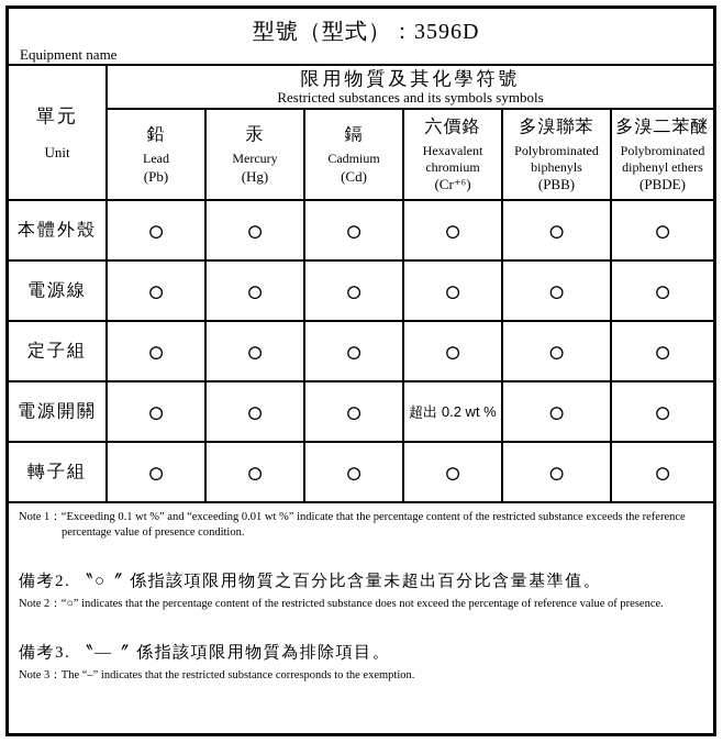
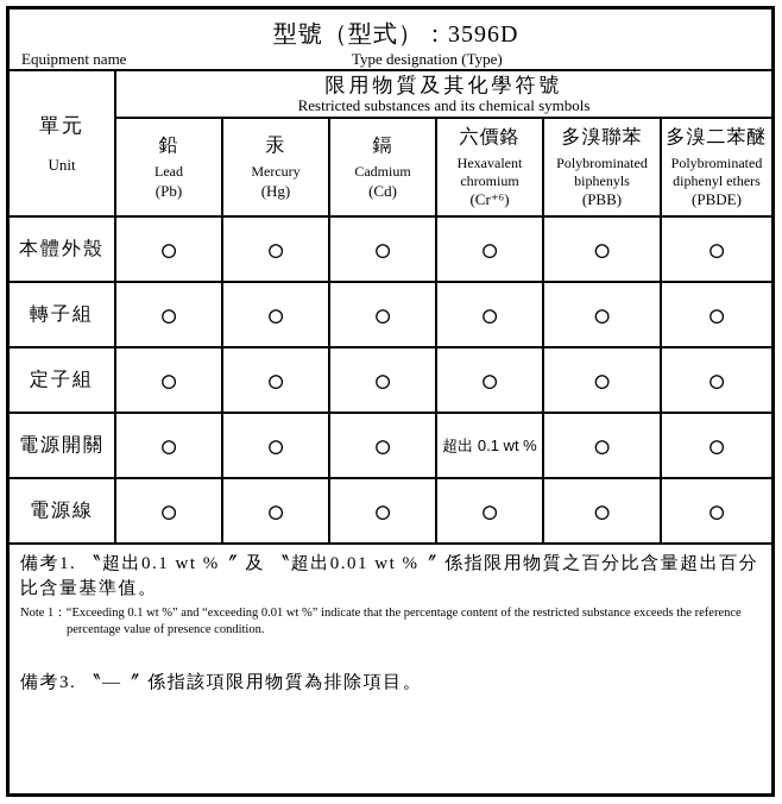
  Equipment name
  型號（型式）：3596D
+ Type designation (Type)
- 單元 Unit	限用物質及其化學符號 Restricted substances and its symbols symbols
+ 單元 Unit	限用物質及其化學符號 Restricted substances and its chemical symbols
  鉛 Lead (Pb)	汞 Mercury (Hg)	鎘 Cadmium (Cd)	六價鉻 Hexavalent chromium (Cr⁺⁶)	多溴聯苯 Polybrominated biphenyls (PBB)	多溴二苯醚 Polybrominated diphenyl ethers (PBDE)
  本體外殼	○	○	○	○	○	○
- 電源線	○	○	○	○	○	○
+ 轉子組	○	○	○	○	○	○
  定子組	○	○	○	○	○	○
- 電源開關	○	○	○	超出 0.2 wt %	○	○
+ 電源開關	○	○	○	超出 0.1 wt %	○	○
- 轉子組	○	○	○	○	○	○
+ 電源線	○	○	○	○	○	○
+ 備考1. 〝超出0.1 wt %〞 及 〝超出0.01 wt %〞 係指限用物質之百分比含量超出百分比含量基準值。
  Note 1：“Exceeding 0.1 wt %” and “exceeding 0.01 wt %” indicate that the percentage content of the restricted substance exceeds the reference percentage value of presence condition.
- 備考2. 〝○〞 係指該項限用物質之百分比含量未超出百分比含量基準值。
- Note 2：“○” indicates that the percentage content of the restricted substance does not exceed the percentage of reference value of presence.
  備考3. 〝—〞 係指該項限用物質為排除項目。
- Note 3：The “–” indicates that the restricted substance corresponds to the exemption.
